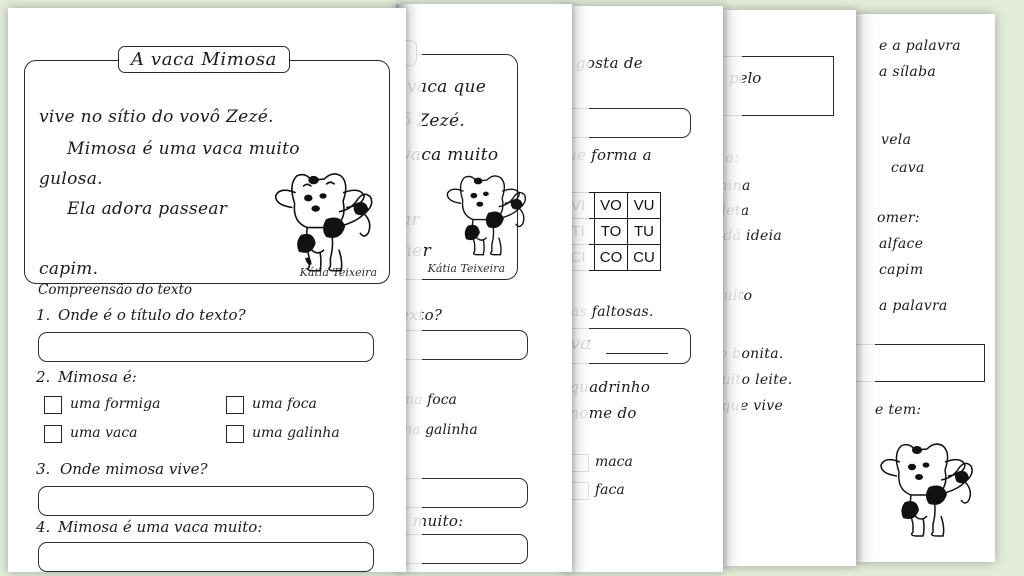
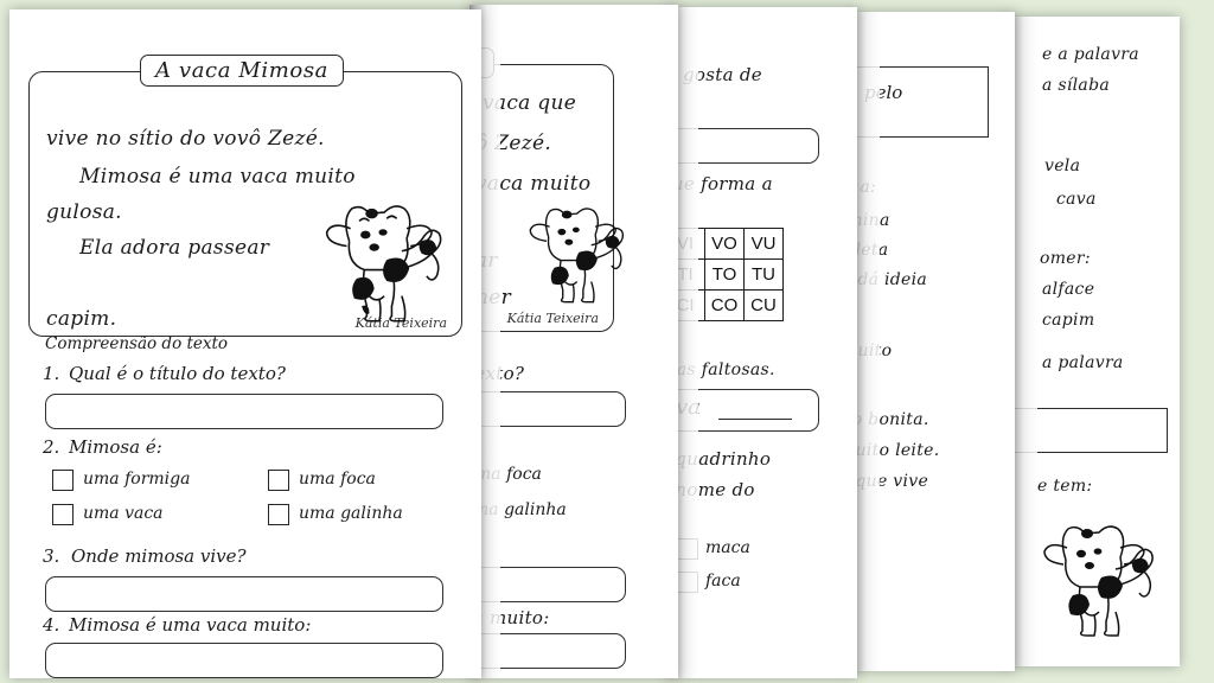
  e a palavra
  a sílaba
  vela
  cava
  omer:
  alface
  capim
  a palavra
  e tem:
  pelo
  nina
  dá ideia
  uito
  o bonita.
  uito leite.
  que vive
  gosta de
  e forma a
  VI	VO	VU
  TI	TO	TU
  CI	CO	CU
  as faltosas.
  va
  quadrinho
  nome do
  maca
  faca
  vaca que
  ô Zezé.
  aca muito
  ar
  ner
  Kátia Teixeira
  ma foca
  a galinha
  muito:
  A vaca Mimosa
  vive no sítio do vovô Zezé.
  Mimosa é uma vaca muito
  gulosa.
  Ela adora passear
  capim.
  Kátia Teixeira
  Compreensão do texto
  1.
- Onde é o título do texto?
+ Qual é o título do texto?
  2.
  Mimosa é:
  uma formiga
  uma foca
  uma vaca
  uma galinha
  3.
  Onde mimosa vive?
  4.
  Mimosa é uma vaca muito:
